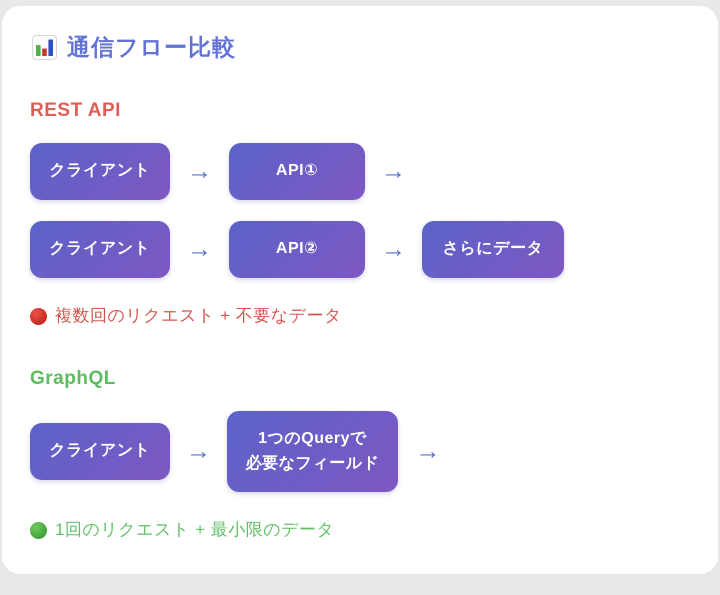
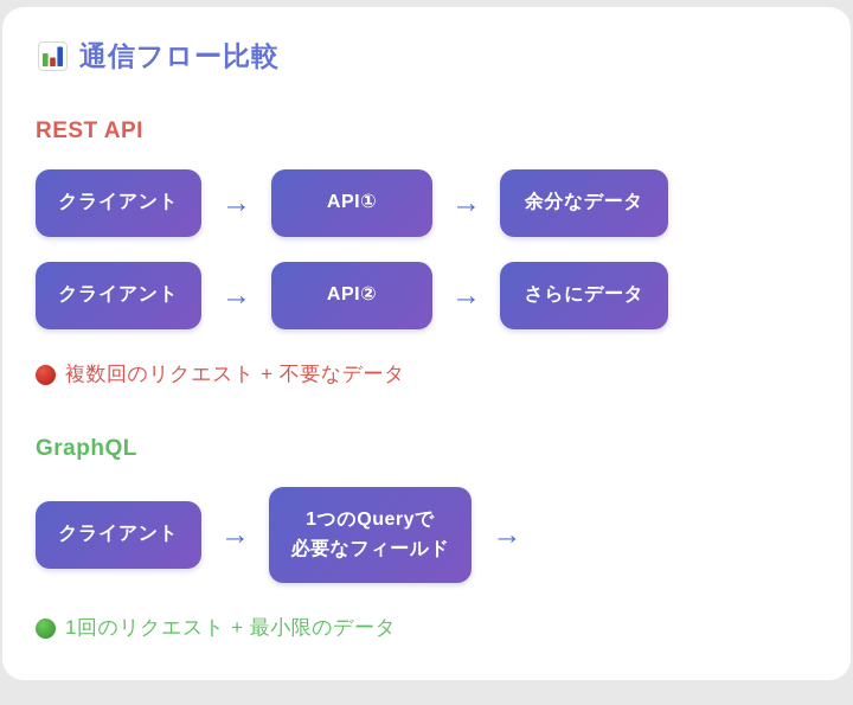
  通信フロー比較
  REST API
  クライアント
  →
  API①
  →
+ 余分なデータ
  クライアント
  →
  API②
  →
  さらにデータ
  複数回のリクエスト + 不要なデータ
  GraphQL
  クライアント
  →
  1つのQueryで
  必要なフィールド
  →
  1回のリクエスト + 最小限のデータ
